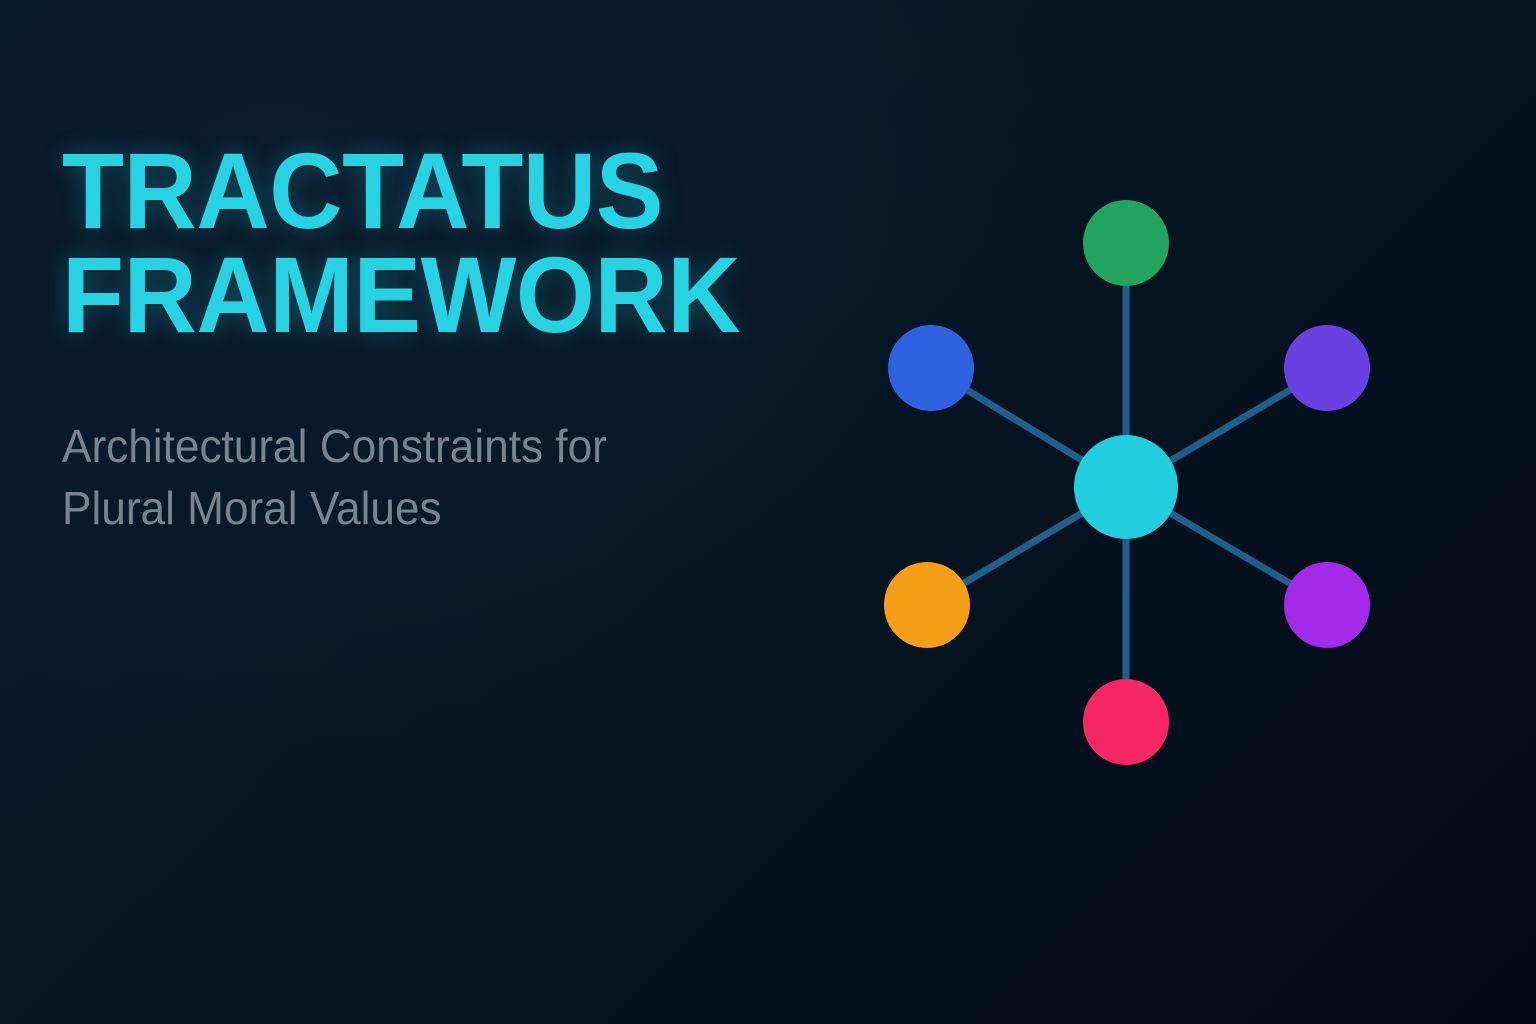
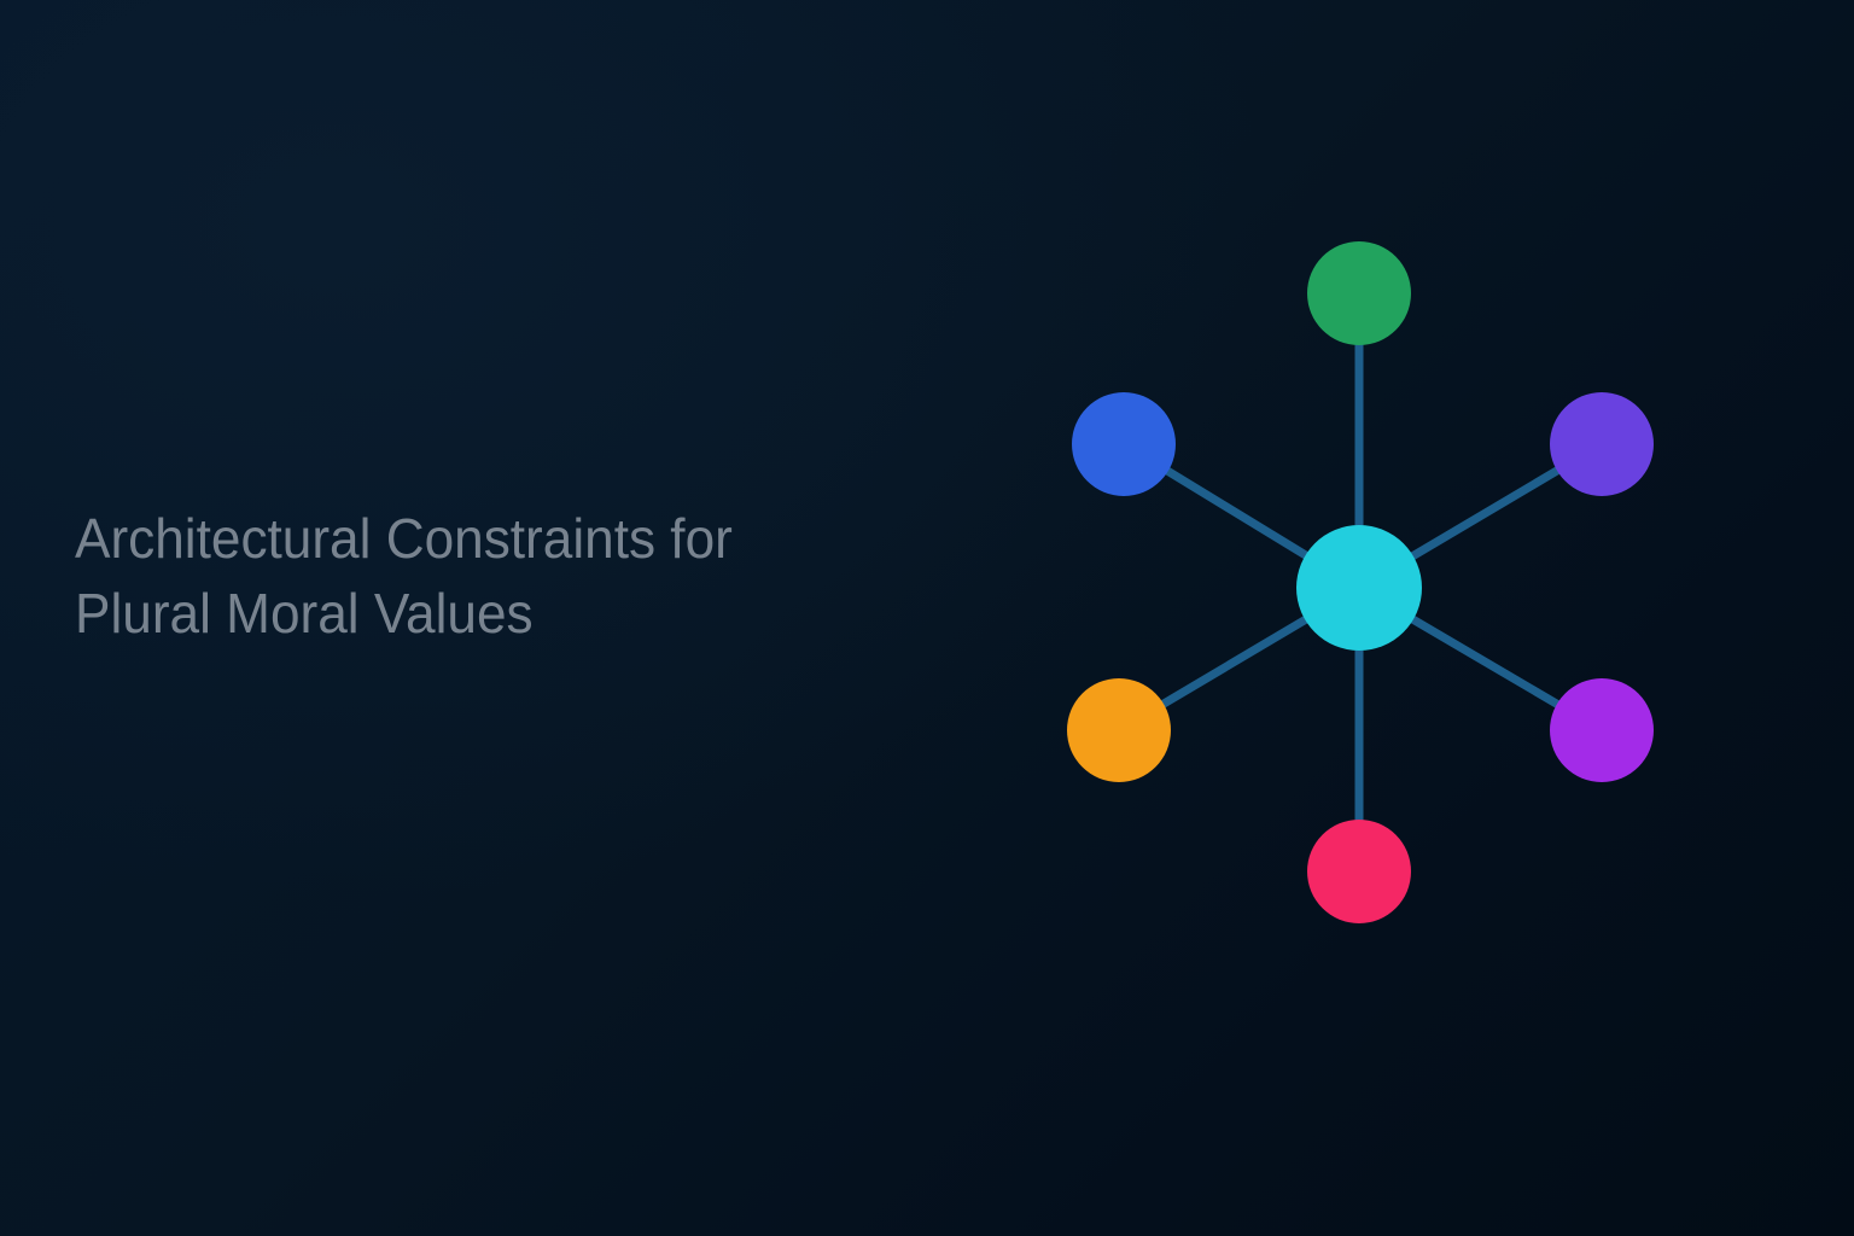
- TRACTATUS
- FRAMEWORK
  Architectural Constraints for
  Plural Moral Values
